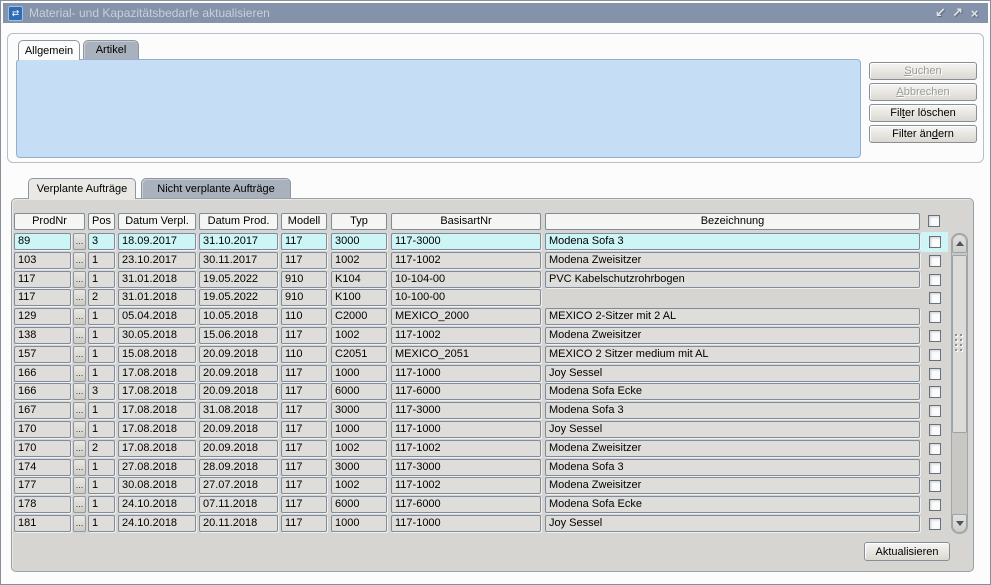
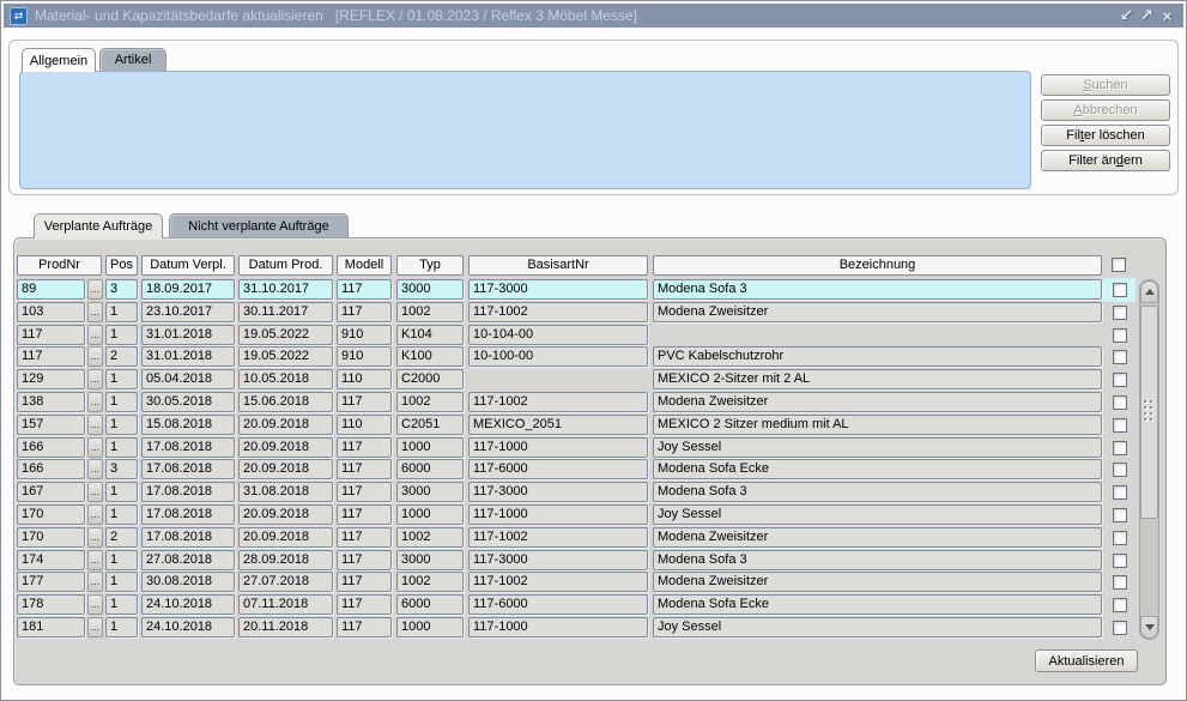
  ⇄
  Material- und Kapazitätsbedarfe aktualisieren
+ [REFLEX / 01.08.2023 / Reflex 3 Möbel Messe]
  ↙
  ↗
  ×
  Allgemein
  Artikel
  Suchen
  Abbrechen
  Filter löschen
  Filter ändern
  Verplante Aufträge
  Nicht verplante Aufträge
  ProdNr
  Pos
  Datum Verpl.
  Datum Prod.
  Modell
  Typ
  BasisartNr
  Bezeichnung
  89
  ...
  3
  18.09.2017
  31.10.2017
  117
  3000
  117-3000
  Modena Sofa 3
  103
  ...
  1
  23.10.2017
  30.11.2017
  117
  1002
  117-1002
  Modena Zweisitzer
  117
  ...
  1
  31.01.2018
  19.05.2022
  910
  K104
  10-104-00
- PVC Kabelschutzrohrbogen
  117
  ...
  2
  31.01.2018
  19.05.2022
  910
  K100
  10-100-00
+ PVC Kabelschutzrohr
  129
  ...
  1
  05.04.2018
  10.05.2018
  110
  C2000
- MEXICO_2000
  MEXICO 2-Sitzer mit 2 AL
  138
  ...
  1
  30.05.2018
  15.06.2018
  117
  1002
  117-1002
  Modena Zweisitzer
  157
  ...
  1
  15.08.2018
  20.09.2018
  110
  C2051
  MEXICO_2051
  MEXICO 2 Sitzer medium mit AL
  166
  ...
  1
  17.08.2018
  20.09.2018
  117
  1000
  117-1000
  Joy Sessel
  166
  ...
  3
  17.08.2018
  20.09.2018
  117
  6000
  117-6000
  Modena Sofa Ecke
  167
  ...
  1
  17.08.2018
  31.08.2018
  117
  3000
  117-3000
  Modena Sofa 3
  170
  ...
  1
  17.08.2018
  20.09.2018
  117
  1000
  117-1000
  Joy Sessel
  170
  ...
  2
  17.08.2018
  20.09.2018
  117
  1002
  117-1002
  Modena Zweisitzer
  174
  ...
  1
  27.08.2018
  28.09.2018
  117
  3000
  117-3000
  Modena Sofa 3
  177
  ...
  1
  30.08.2018
  27.07.2018
  117
  1002
  117-1002
  Modena Zweisitzer
  178
  ...
  1
  24.10.2018
  07.11.2018
  117
  6000
  117-6000
  Modena Sofa Ecke
  181
  ...
  1
  24.10.2018
  20.11.2018
  117
  1000
  117-1000
  Joy Sessel
  Aktualisieren
